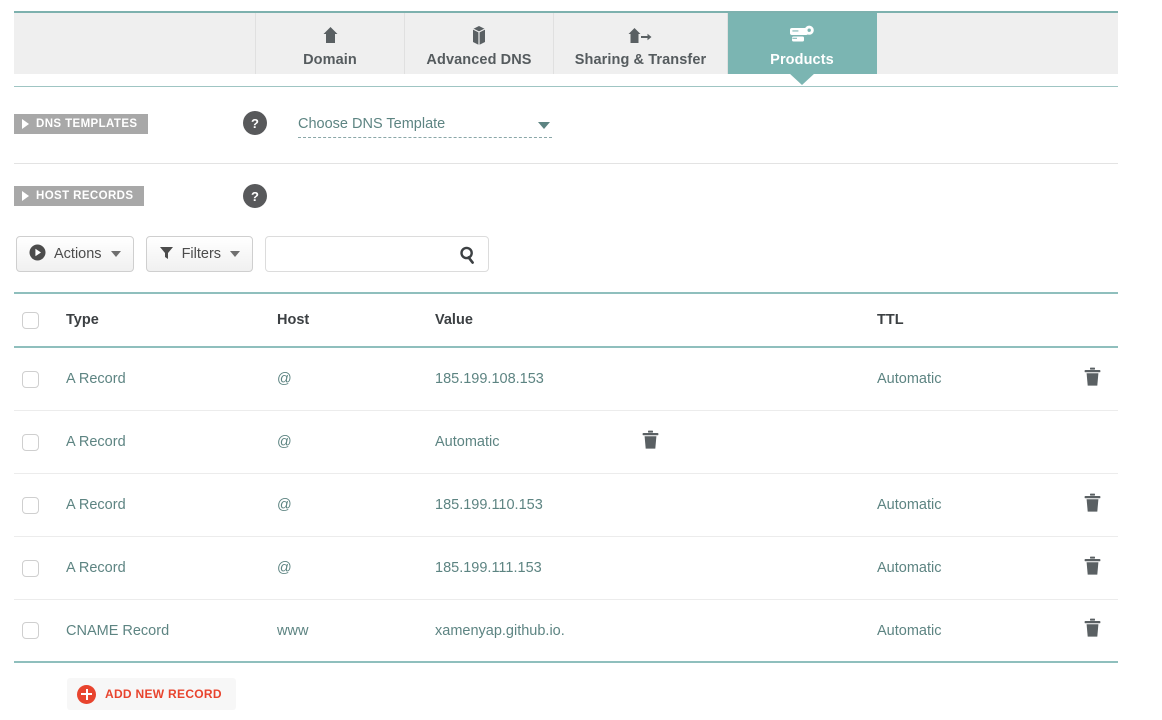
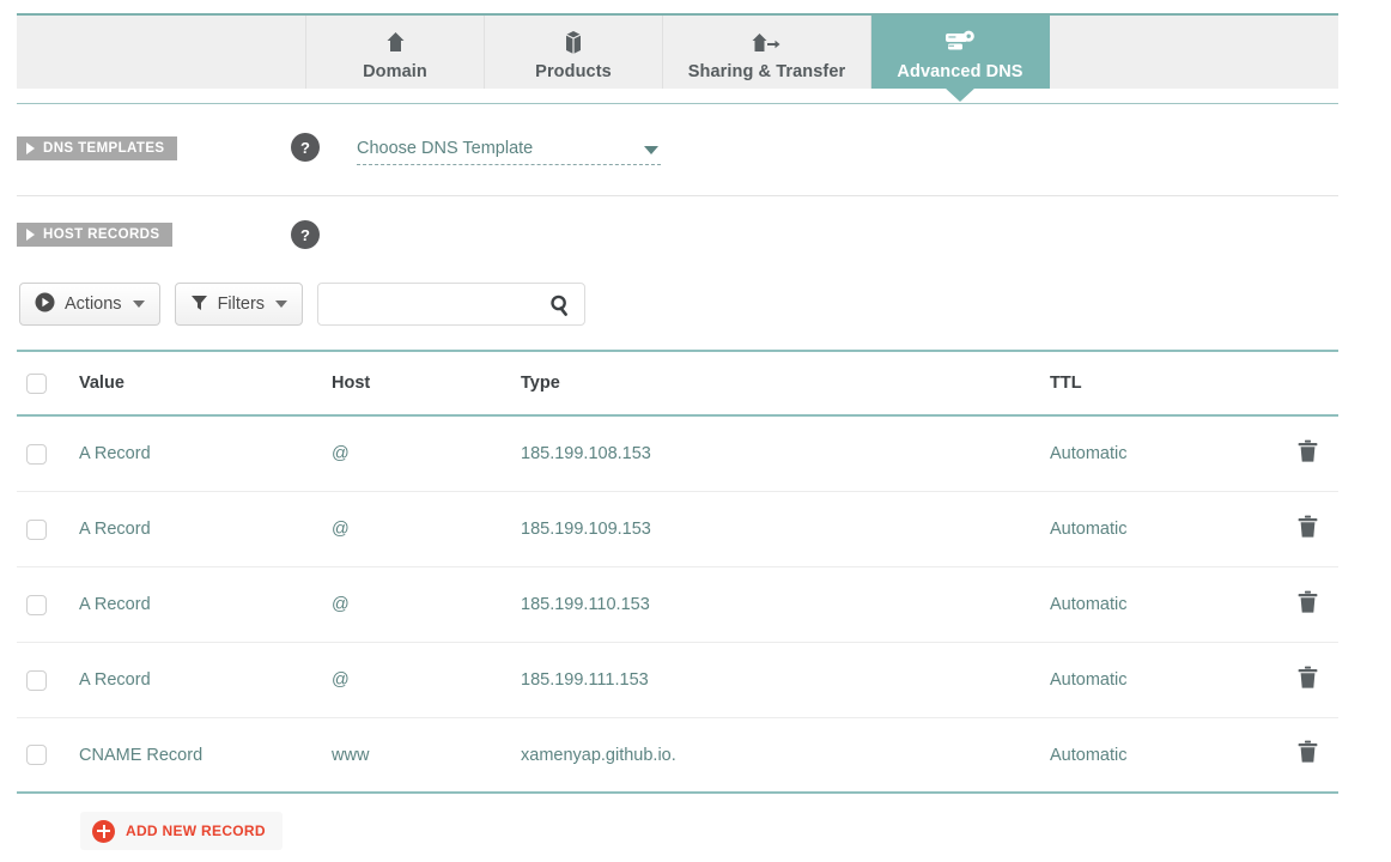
  Domain
- Advanced DNS
+ Products
  Sharing & Transfer
- Products
+ Advanced DNS
  DNS TEMPLATES
  ?
  Choose DNS Template
  HOST RECORDS
  ?
  Actions
  Filters
- Type
+ Value
  Host
- Value
+ Type
  TTL
  A Record
  @
  185.199.108.153
  Automatic
  A Record
  @
+ 185.199.109.153
  Automatic
  A Record
  @
  185.199.110.153
  Automatic
  A Record
  @
  185.199.111.153
  Automatic
  CNAME Record
  www
  xamenyap.github.io.
  Automatic
  ADD NEW RECORD
